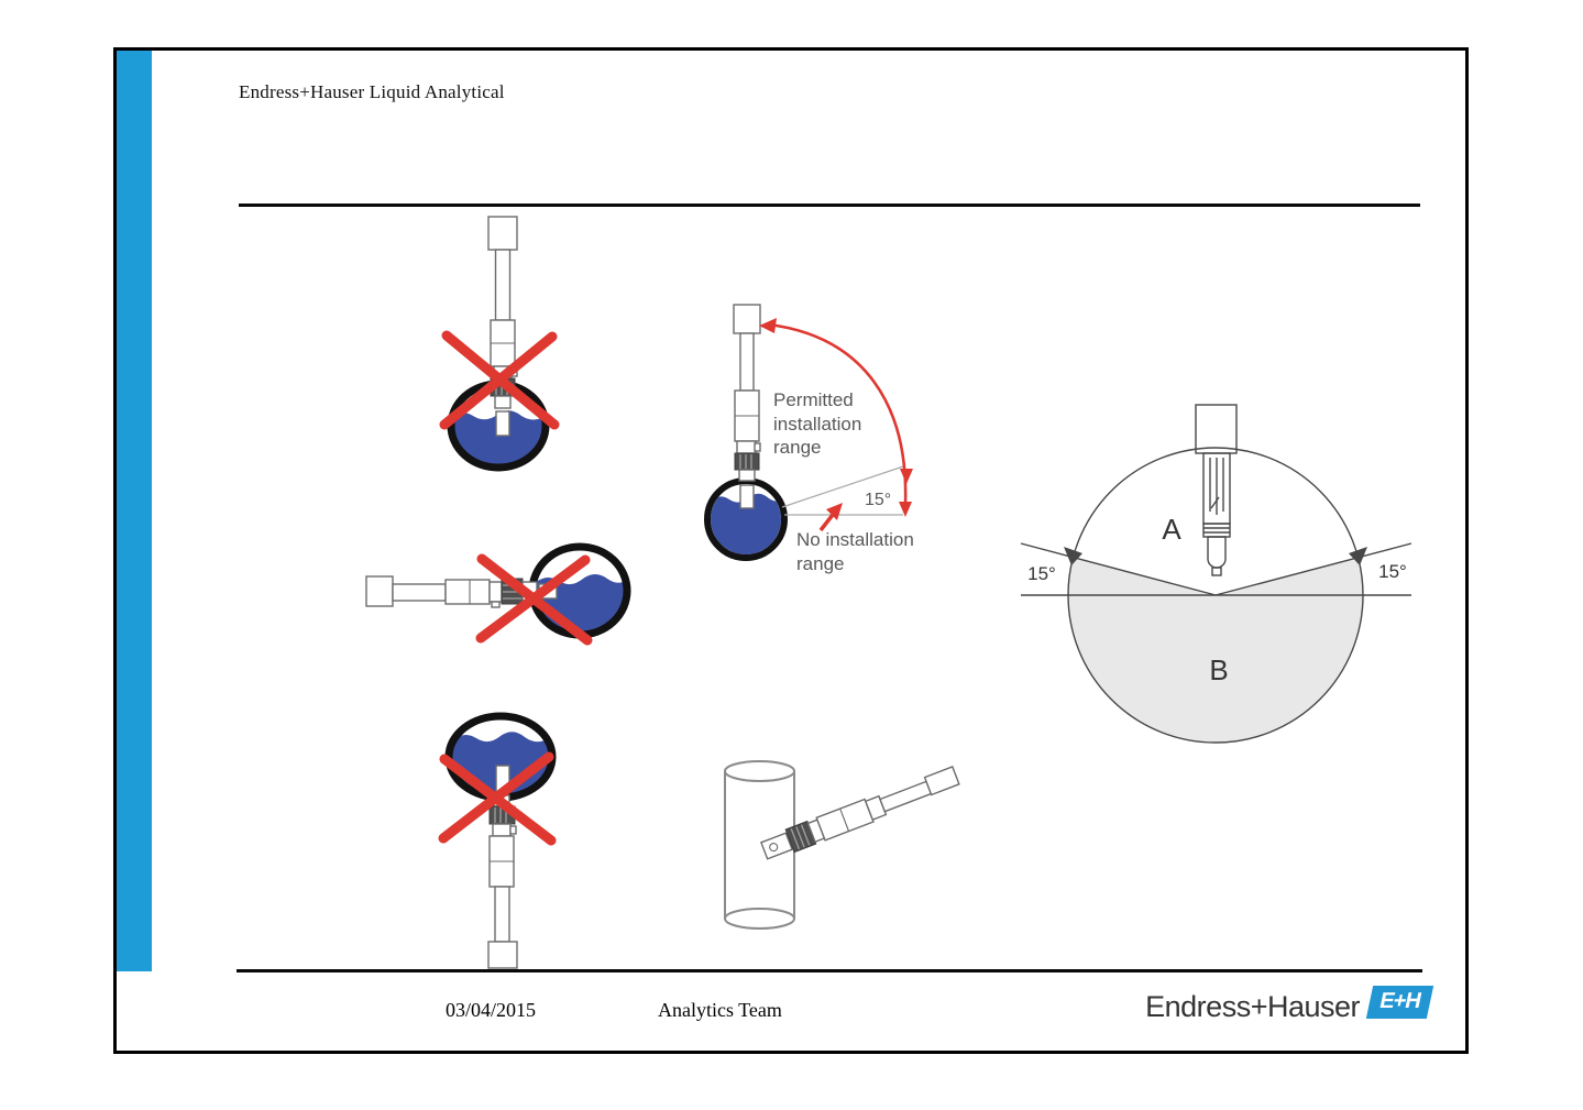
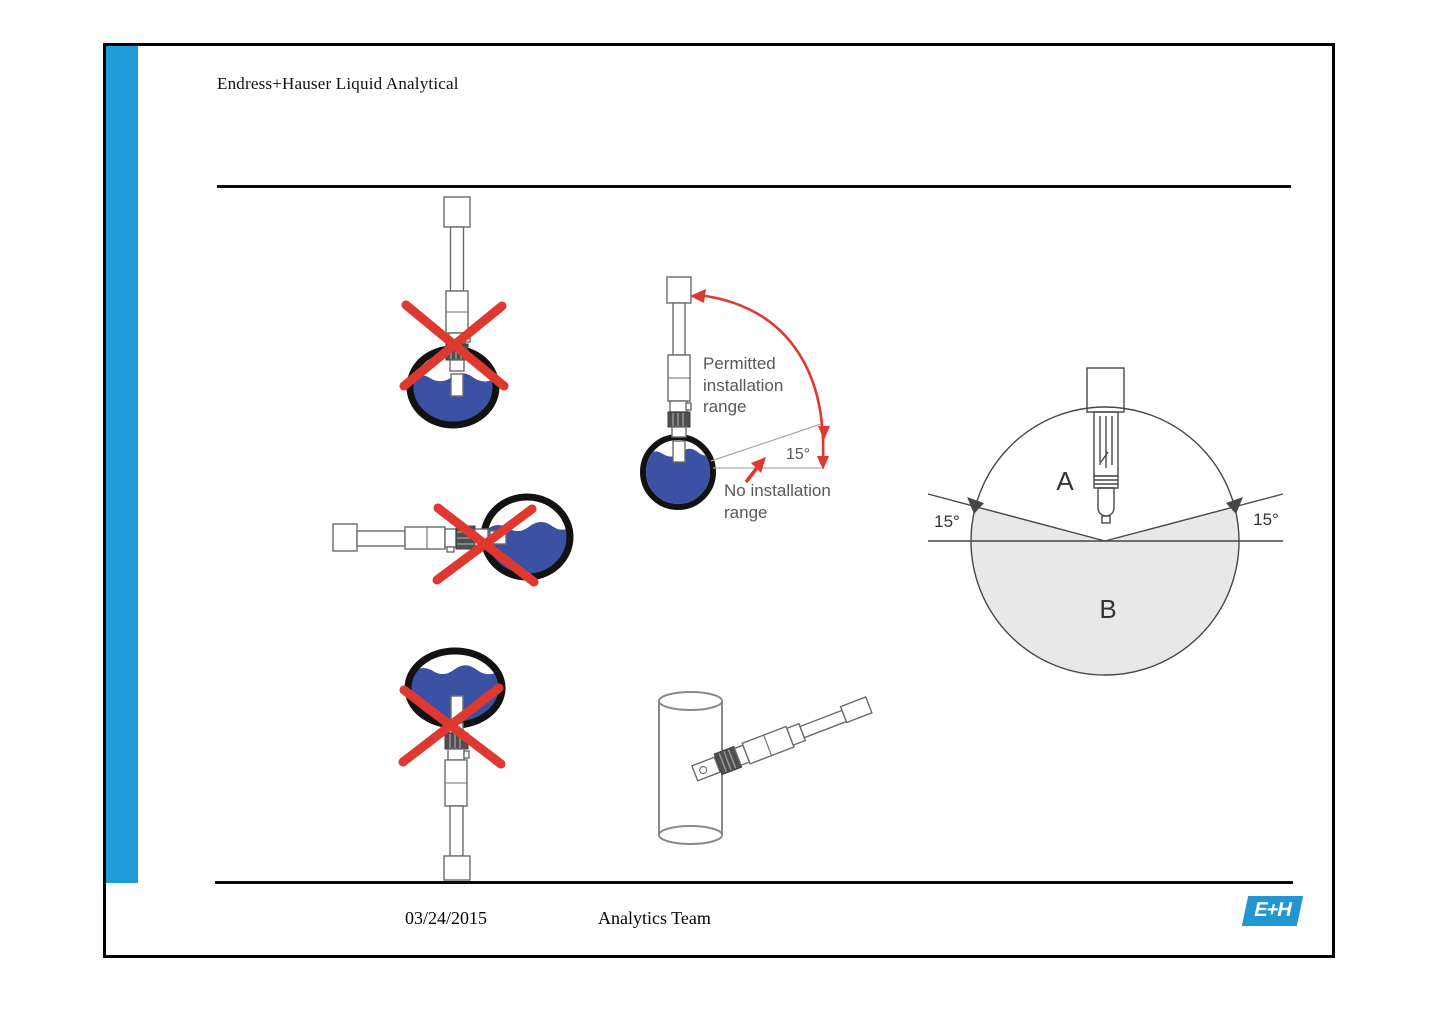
  Endress+Hauser Liquid Analytical
  Permitted
  installation
  range
  15°
  No installation
  range
  A
  B
  15°
  15°
- 03/04/2015
+ 03/24/2015
  Analytics Team
- Endress+Hauser
